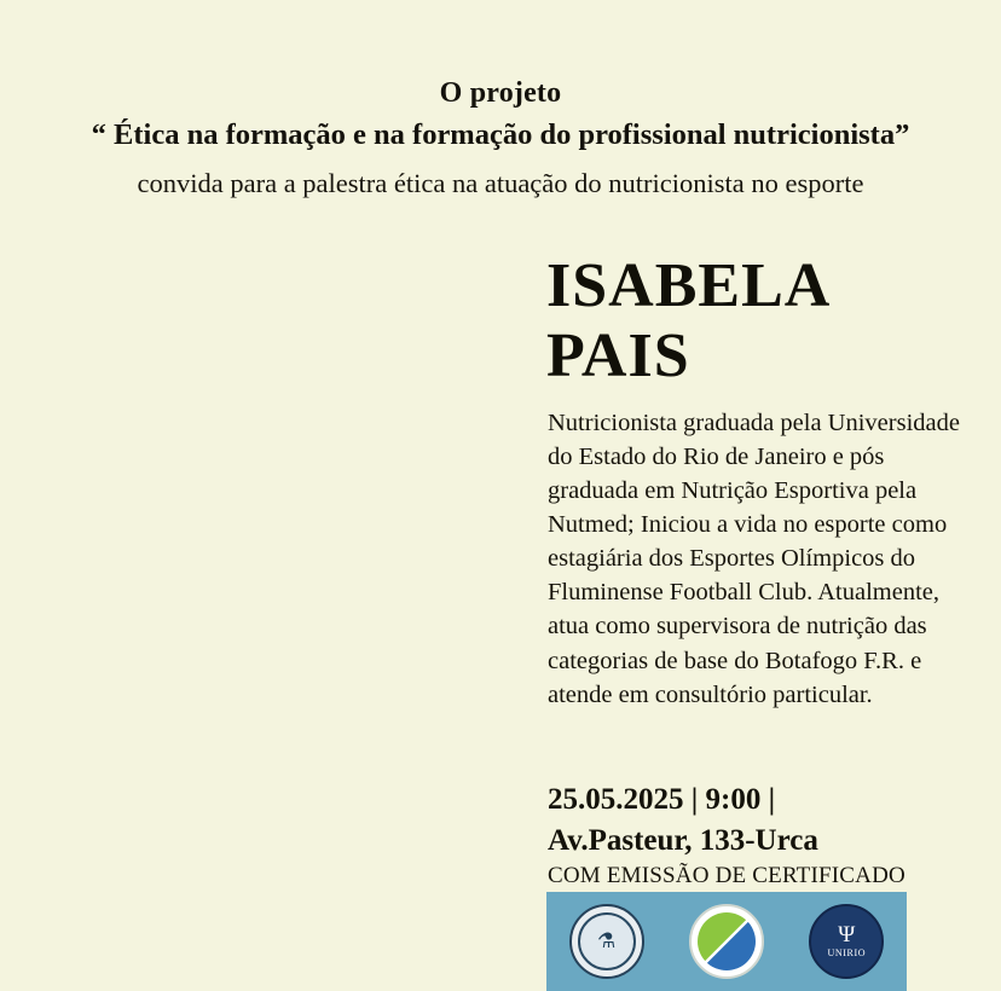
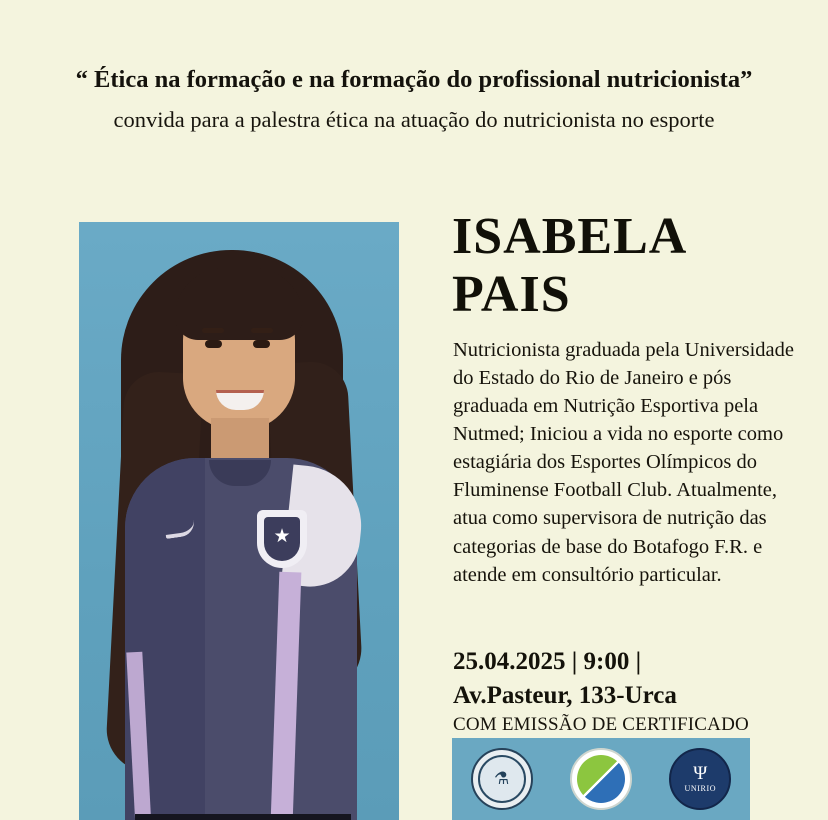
- O projeto
  “ Ética na formação e na formação do profissional nutricionista”
  convida para a palestra ética na atuação do nutricionista no esporte
+ ★
  ISABELA
  PAIS
  Nutricionista graduada pela Universidade do Estado do Rio de Janeiro e pós graduada em Nutrição Esportiva pela Nutmed; Iniciou a vida no esporte como estagiária dos Esportes Olímpicos do Fluminense Football Club. Atualmente, atua como supervisora de nutrição das categorias de base do Botafogo F.R. e atende em consultório particular.
- 25.05.2025 | 9:00 |
+ 25.04.2025 | 9:00 |
  Av.Pasteur, 133-Urca
  COM EMISSÃO DE CERTIFICADO
  ⚗
  Ψ
  UNIRIO
